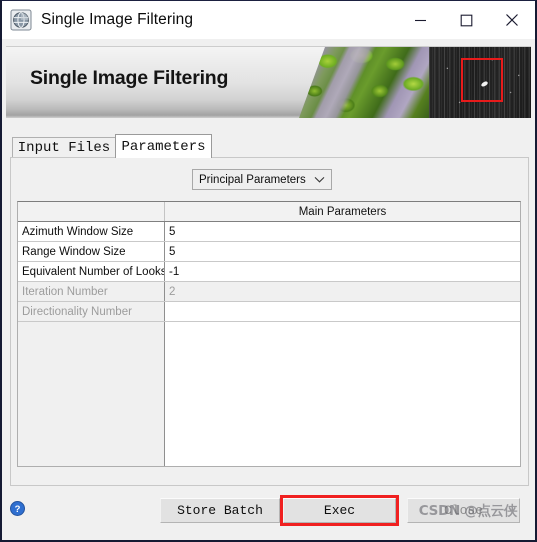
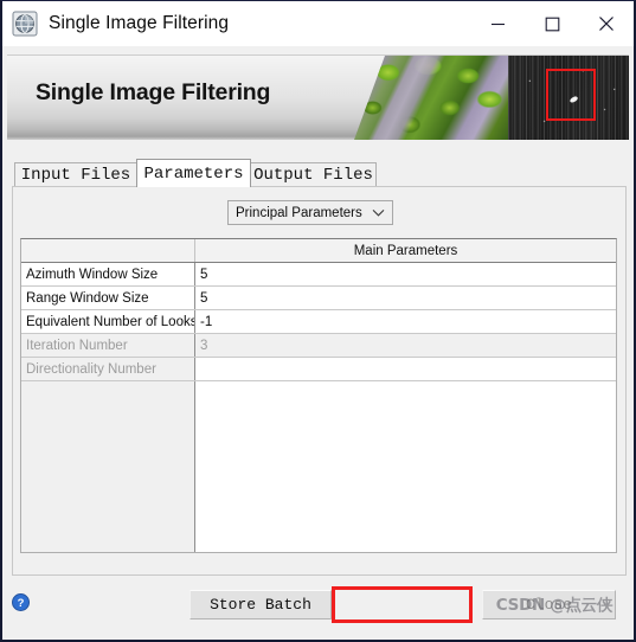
  Single Image Filtering
  Single Image Filtering
  Input Files
  Parameters
+ Output Files
  Principal Parameters
  Main Parameters
  Azimuth Window Size
  5
  Range Window Size
  5
  Equivalent Number of Looks
  -1
  Iteration Number
- 2
+ 3
  Directionality Number
  ?
  Store Batch
- Exec
  Close
  CSDN @点云侠
